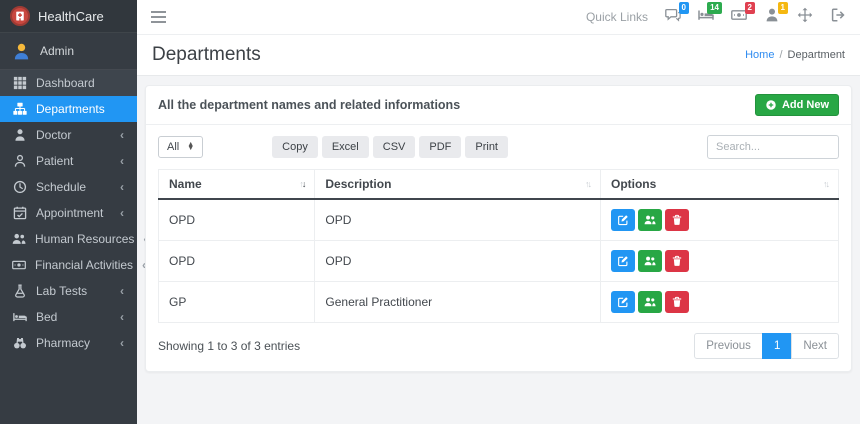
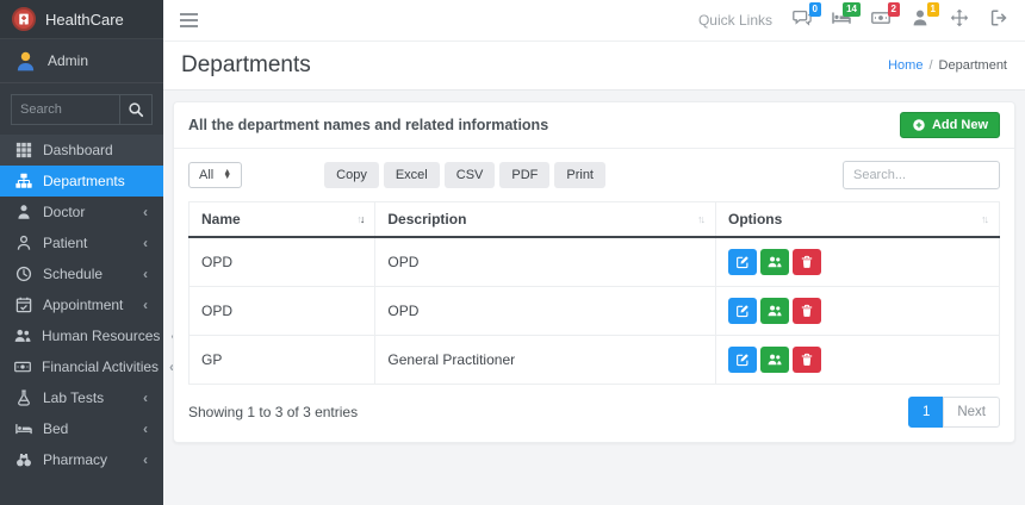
  HealthCare
  Admin
+ Search
  Dashboard
  Departments
  Doctor
  ‹
  Patient
  ‹
  Schedule
  ‹
  Appointment
  ‹
  Human Resources
  Financial Activities
  Lab Tests
  ‹
  Bed
  ‹
  Pharmacy
  ‹
  Quick Links
  0
  14
  2
  1
  Departments
  Home
  /
  Department
  All the department names and related informations
  Add New
  All
  Copy
  Excel
  CSV
  PDF
  Print
  Search...
  Name ↑↓	Description ↑↓	Options ↑↓
  OPD	OPD
  OPD	OPD
  GP	General Practitioner
  Showing 1 to 3 of 3 entries
- Previous
  1
  Next
